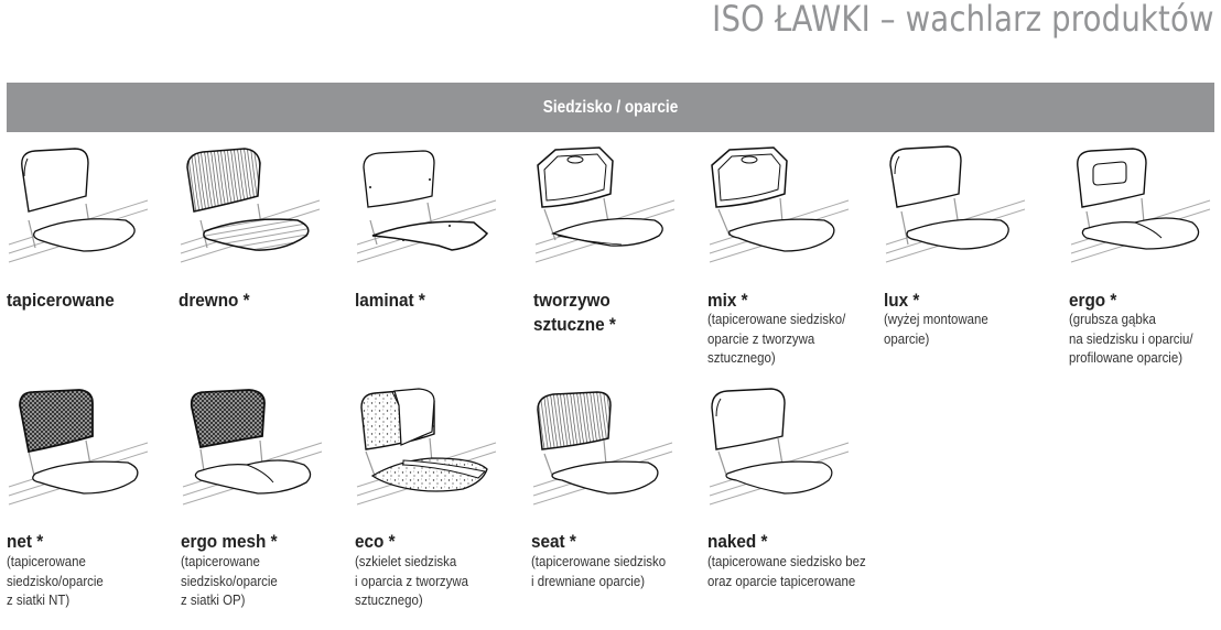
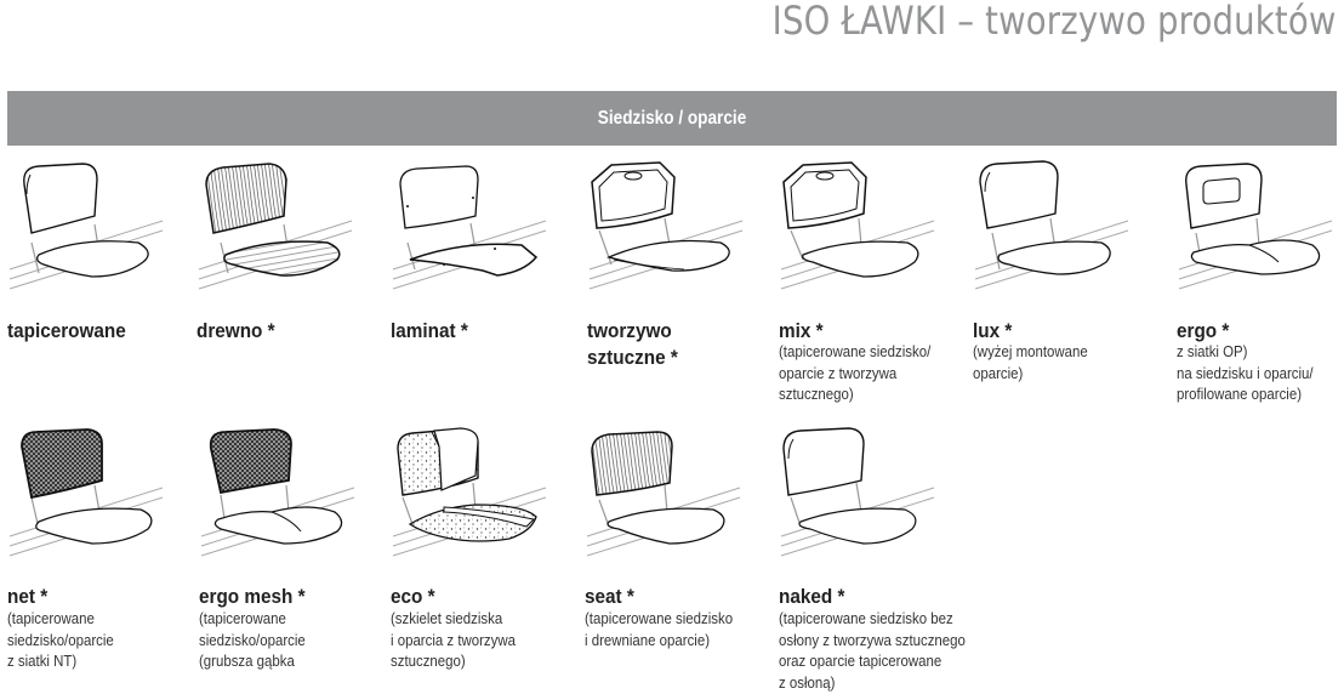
- ISO ŁAWKI – wachlarz produktów
+ ISO ŁAWKI – tworzywo produktów
  Siedzisko / oparcie
  tapicerowane
  drewno *
  laminat *
  tworzywo
  sztuczne *
  mix *
  (tapicerowane siedzisko/
  oparcie z tworzywa
  sztucznego)
  lux *
  (wyżej montowane
  oparcie)
  ergo *
- (grubsza gąbka
+ z siatki OP)
  na siedzisku i oparciu/
  profilowane oparcie)
  net *
  (tapicerowane
  siedzisko/oparcie
  z siatki NT)
  ergo mesh *
  (tapicerowane
  siedzisko/oparcie
- z siatki OP)
+ (grubsza gąbka
  eco *
  (szkielet siedziska
  i oparcia z tworzywa
  sztucznego)
  seat *
  (tapicerowane siedzisko
  i drewniane oparcie)
  naked *
  (tapicerowane siedzisko bez
+ osłony z tworzywa sztucznego
  oraz oparcie tapicerowane
+ z osłoną)
